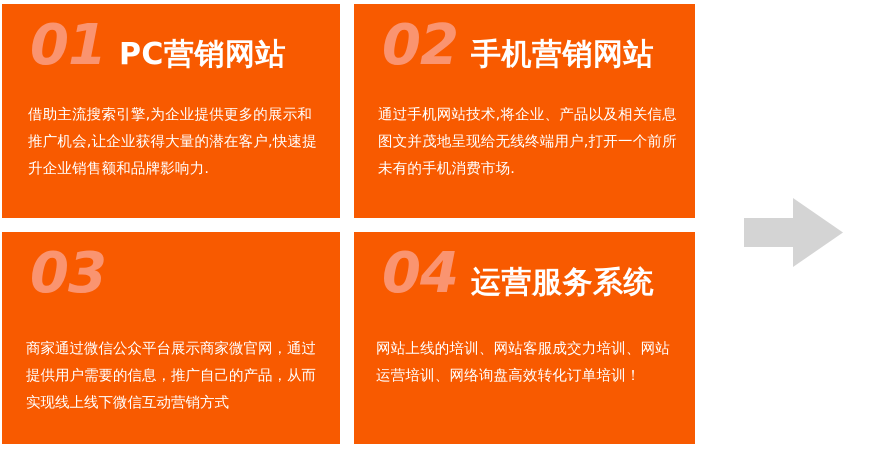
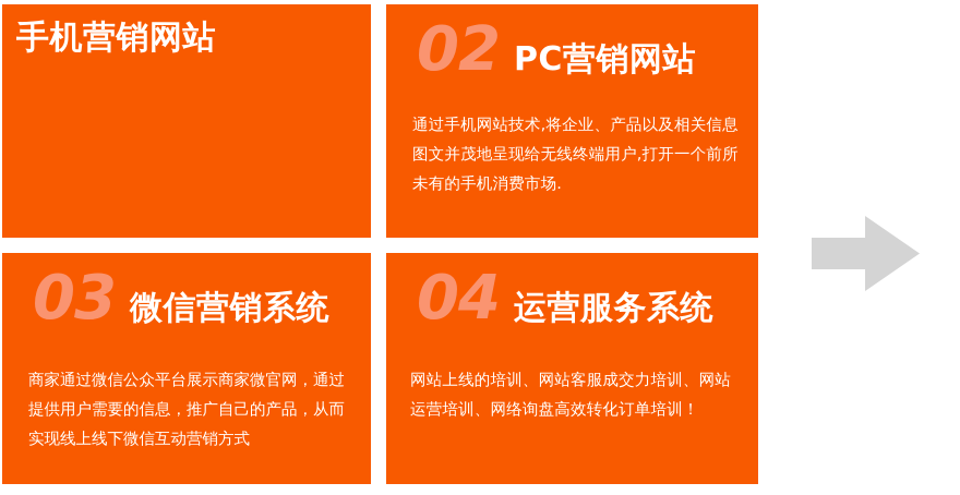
- 01
- PC营销网站
+ 手机营销网站
- 借助主流搜索引擎,为企业提供更多的展示和推广机会,让企业获得大量的潜在客户,快速提升企业销售额和品牌影响力.
  02
- 手机营销网站
+ PC营销网站
  通过手机网站技术,将企业、产品以及相关信息图文并茂地呈现给无线终端用户,打开一个前所未有的手机消费市场.
  03
+ 微信营销系统
  商家通过微信公众平台展示商家微官网，通过提供用户需要的信息，推广自己的产品，从而实现线上线下微信互动营销方式
  04
  运营服务系统
  网站上线的培训、网站客服成交力培训、网站运营培训、网络询盘高效转化订单培训！
